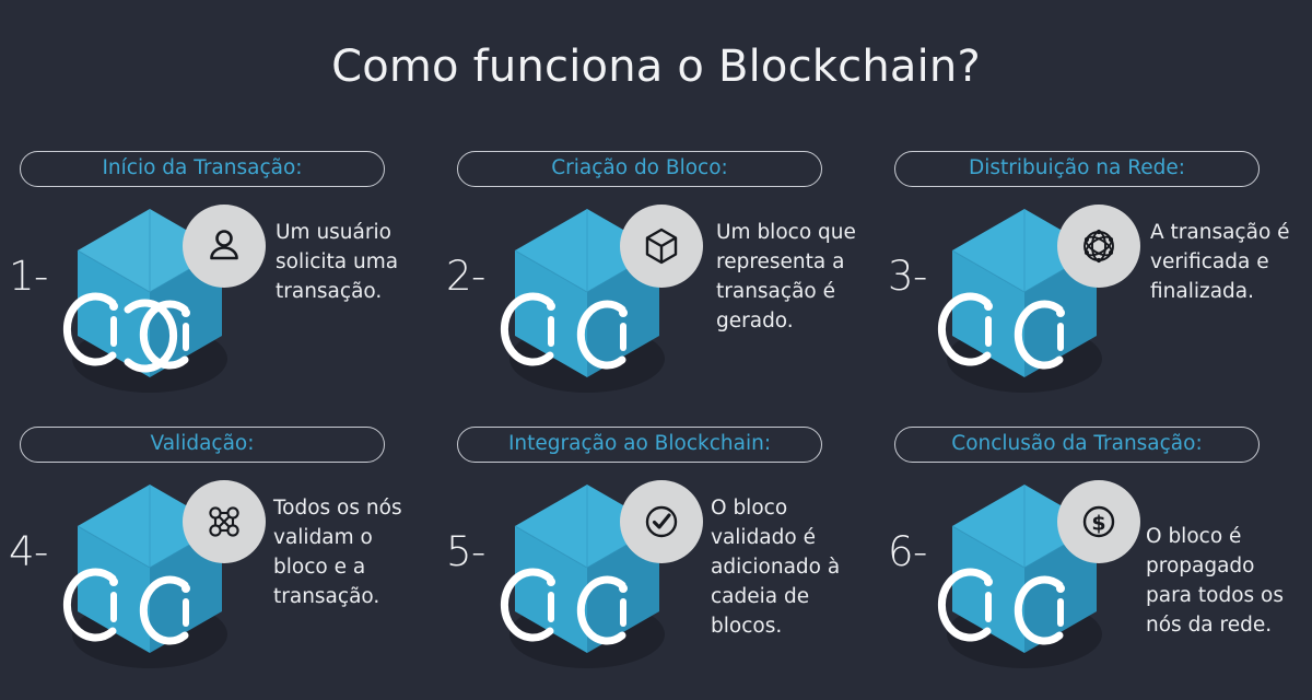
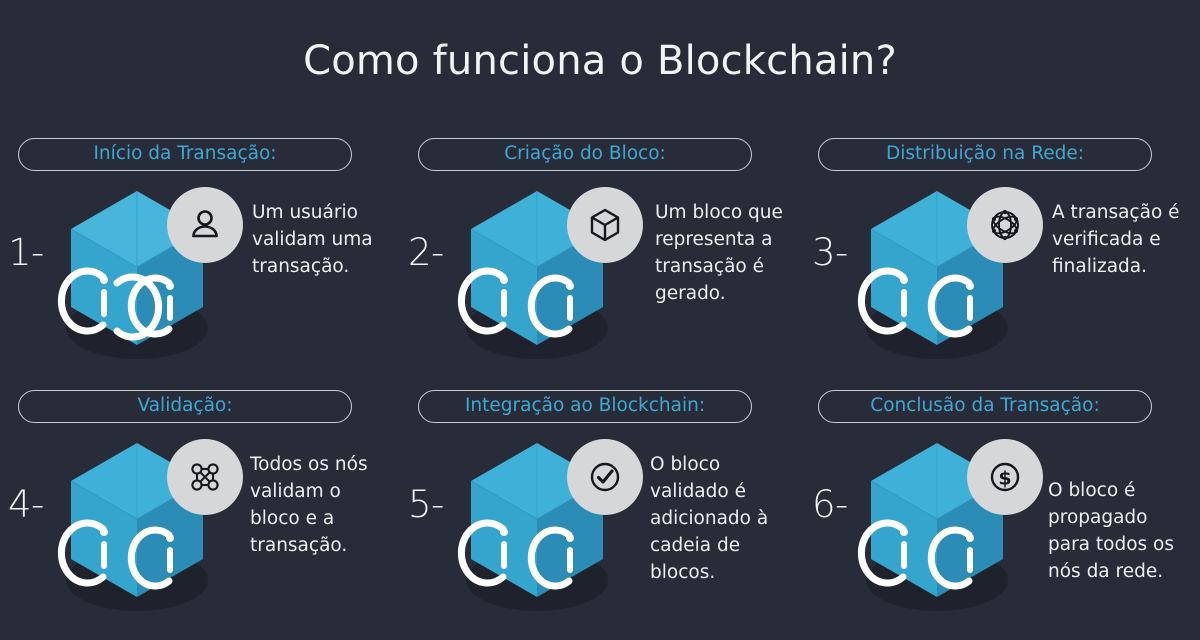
  Como funciona o Blockchain?
  Início da Transação:
  1-
- Um usuário solicita uma transação.
+ Um usuário validam uma transação.
  Criação do Bloco:
  2-
  Um bloco que representa a transação é gerado.
  Distribuição na Rede:
  3-
  A transação é verificada e finalizada.
  Validação:
  4-
  Todos os nós validam o bloco e a transação.
  Integração ao Blockchain:
  5-
  O bloco validado é adicionado à cadeia de blocos.
  Conclusão da Transação:
  6-
  $
  O bloco é propagado para todos os nós da rede.
